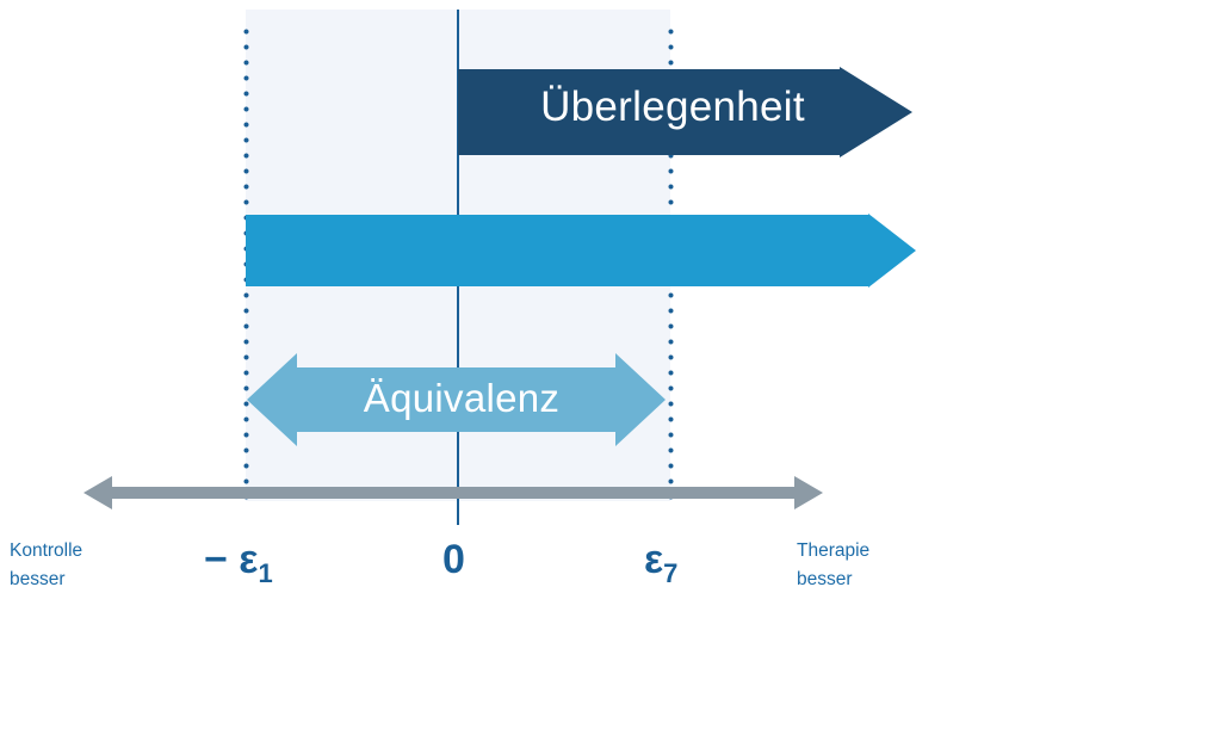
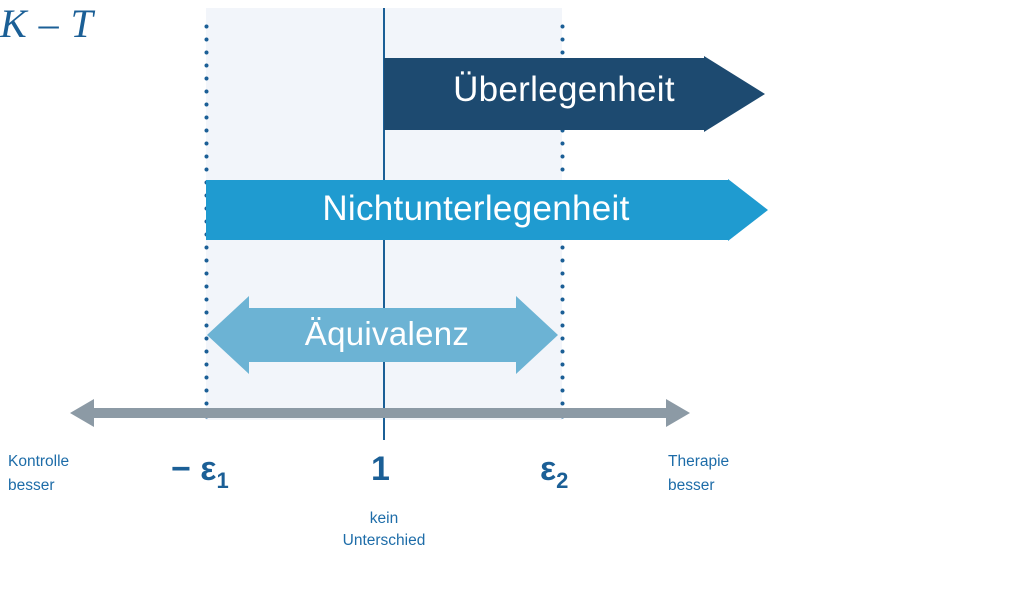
  Überlegenheit
+ Nichtunterlegenheit
  Äquivalenz
+ K – T
  Kontrolle
  besser
  Therapie
  besser
  − ε1
- 0
+ 1
- ε7
+ ε2
+ kein
+ Unterschied
